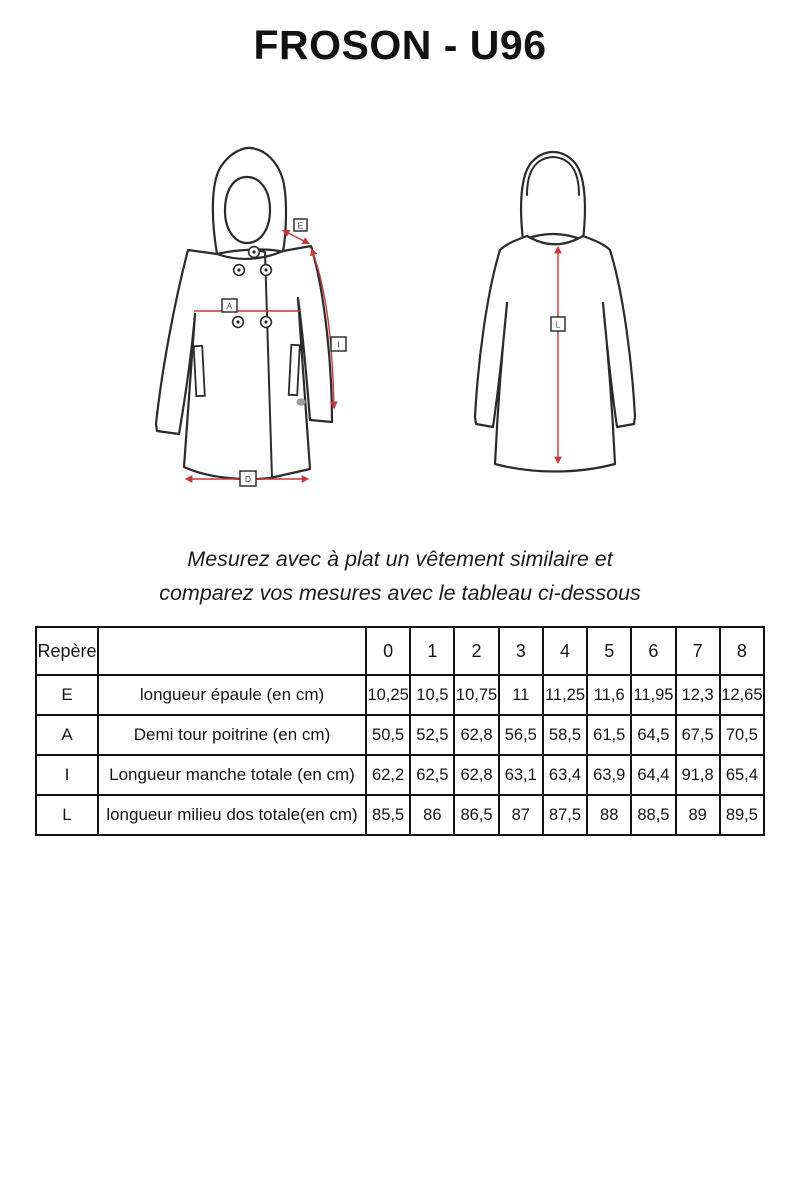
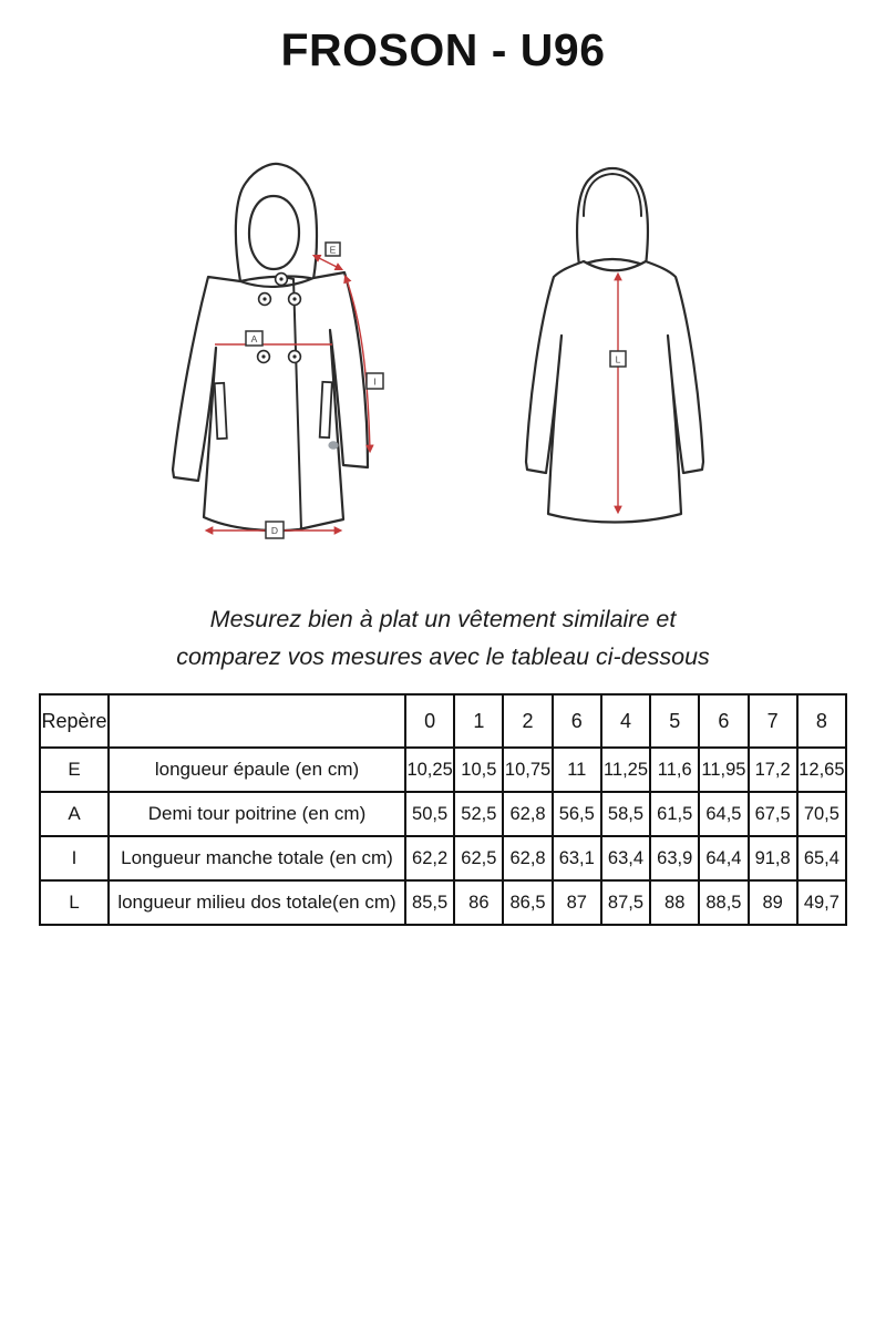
  FROSON - U96
  A
  E
  I
  D
  L
- Mesurez avec à plat un vêtement similaire et
+ Mesurez bien à plat un vêtement similaire et
  comparez vos mesures avec le tableau ci-dessous
- Repère		0	1	2	3	4	5	6	7	8
+ Repère		0	1	2	6	4	5	6	7	8
- E	longueur épaule (en cm)	10,25	10,5	10,75	11	11,25	11,6	11,95	12,3	12,65
+ E	longueur épaule (en cm)	10,25	10,5	10,75	11	11,25	11,6	11,95	17,2	12,65
  A	Demi tour poitrine (en cm)	50,5	52,5	62,8	56,5	58,5	61,5	64,5	67,5	70,5
  I	Longueur manche totale (en cm)	62,2	62,5	62,8	63,1	63,4	63,9	64,4	91,8	65,4
- L	longueur milieu dos totale(en cm)	85,5	86	86,5	87	87,5	88	88,5	89	89,5
+ L	longueur milieu dos totale(en cm)	85,5	86	86,5	87	87,5	88	88,5	89	49,7
